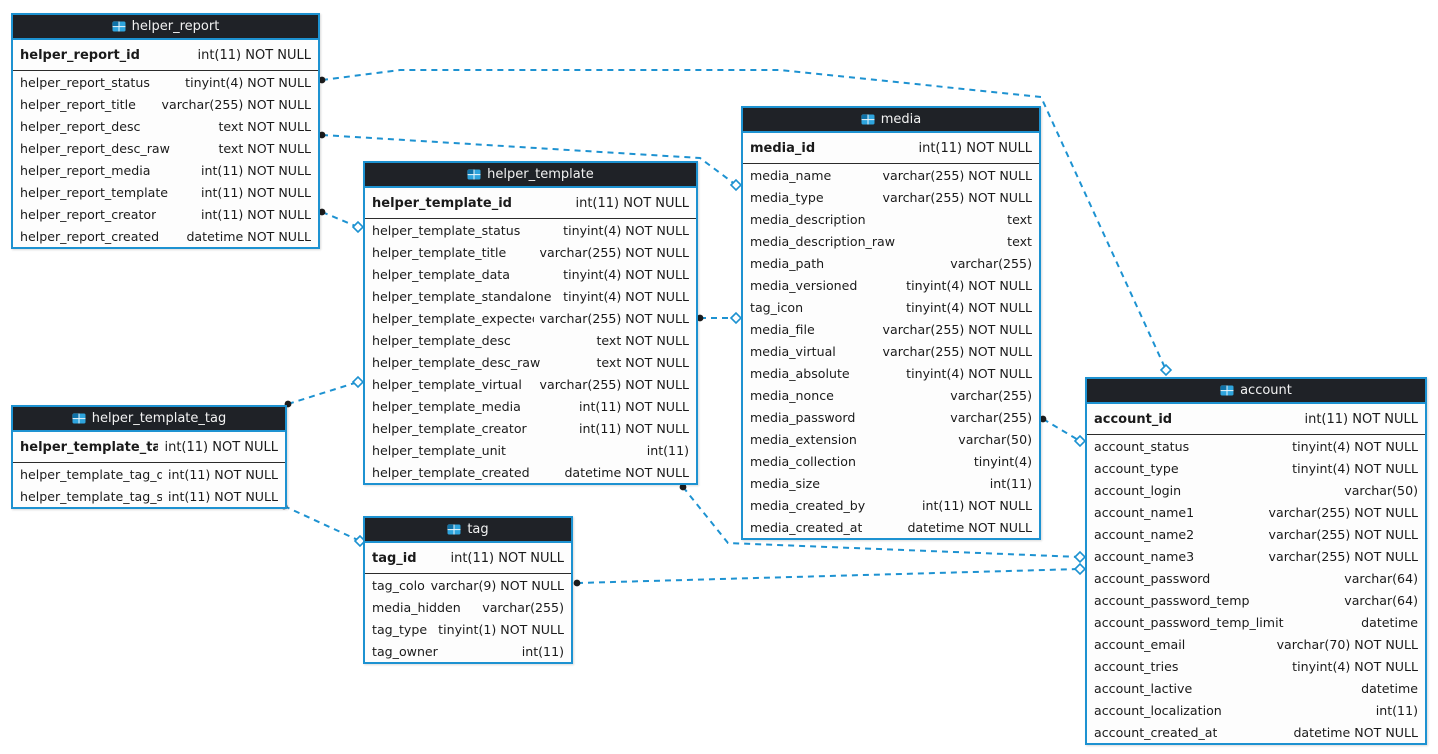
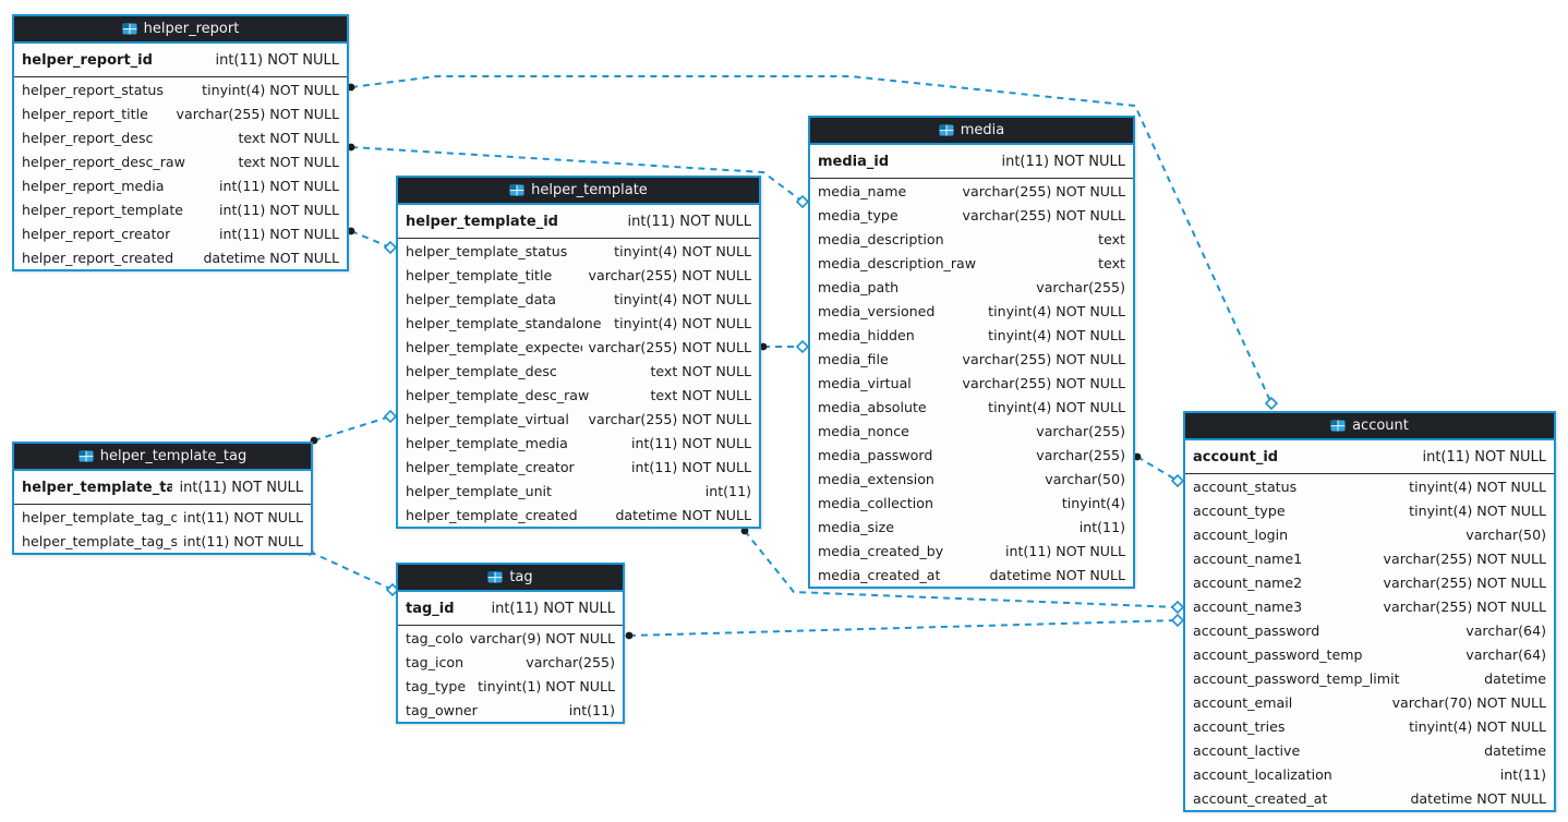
  helper_report
  helper_report_id
  int(11) NOT NULL
  helper_report_status
  tinyint(4) NOT NULL
  helper_report_title
  varchar(255) NOT NULL
  helper_report_desc
  text NOT NULL
  helper_report_desc_raw
  text NOT NULL
  helper_report_media
  int(11) NOT NULL
  helper_report_template
  int(11) NOT NULL
  helper_report_creator
  int(11) NOT NULL
  helper_report_created
  datetime NOT NULL
  helper_template
  helper_template_id
  int(11) NOT NULL
  helper_template_status
  tinyint(4) NOT NULL
  helper_template_title
  varchar(255) NOT NULL
  helper_template_data
  tinyint(4) NOT NULL
  helper_template_standalone
  tinyint(4) NOT NULL
  helper_template_expecte
  varchar(255) NOT NULL
  helper_template_desc
  text NOT NULL
  helper_template_desc_raw
  text NOT NULL
  helper_template_virtual
  varchar(255) NOT NULL
  helper_template_media
  int(11) NOT NULL
  helper_template_creator
  int(11) NOT NULL
  helper_template_unit
  int(11)
  helper_template_created
  datetime NOT NULL
  helper_template_tag
  helper_template_ta
  int(11) NOT NULL
  helper_template_tag_d
  int(11) NOT NULL
  helper_template_tag_s
  int(11) NOT NULL
  tag
  tag_id
  int(11) NOT NULL
  tag_colo
  varchar(9) NOT NULL
- media_hidden
+ tag_icon
  varchar(255)
  tag_type
  tinyint(1) NOT NULL
  tag_owner
  int(11)
  media
  media_id
  int(11) NOT NULL
  media_name
  varchar(255) NOT NULL
  media_type
  varchar(255) NOT NULL
  media_description
  text
  media_description_raw
  text
  media_path
  varchar(255)
  media_versioned
  tinyint(4) NOT NULL
- tag_icon
+ media_hidden
  tinyint(4) NOT NULL
  media_file
  varchar(255) NOT NULL
  media_virtual
  varchar(255) NOT NULL
  media_absolute
  tinyint(4) NOT NULL
  media_nonce
  varchar(255)
  media_password
  varchar(255)
  media_extension
  varchar(50)
  media_collection
  tinyint(4)
  media_size
  int(11)
  media_created_by
  int(11) NOT NULL
  media_created_at
  datetime NOT NULL
  account
  account_id
  int(11) NOT NULL
  account_status
  tinyint(4) NOT NULL
  account_type
  tinyint(4) NOT NULL
  account_login
  varchar(50)
  account_name1
  varchar(255) NOT NULL
  account_name2
  varchar(255) NOT NULL
  account_name3
  varchar(255) NOT NULL
  account_password
  varchar(64)
  account_password_temp
  varchar(64)
  account_password_temp_limit
  datetime
  account_email
  varchar(70) NOT NULL
  account_tries
  tinyint(4) NOT NULL
  account_lactive
  datetime
  account_localization
  int(11)
  account_created_at
  datetime NOT NULL
